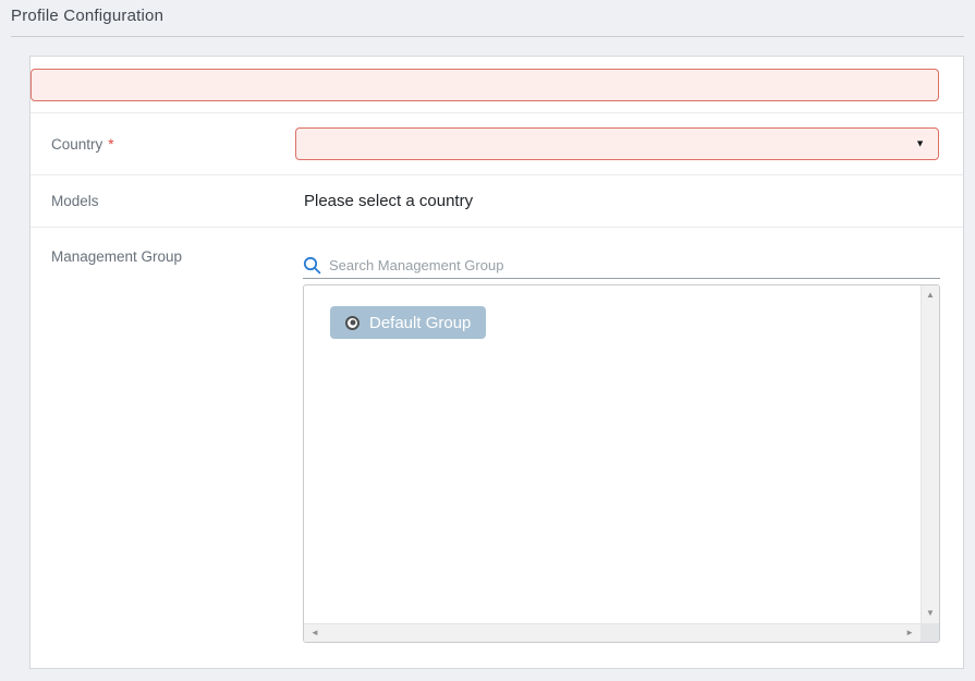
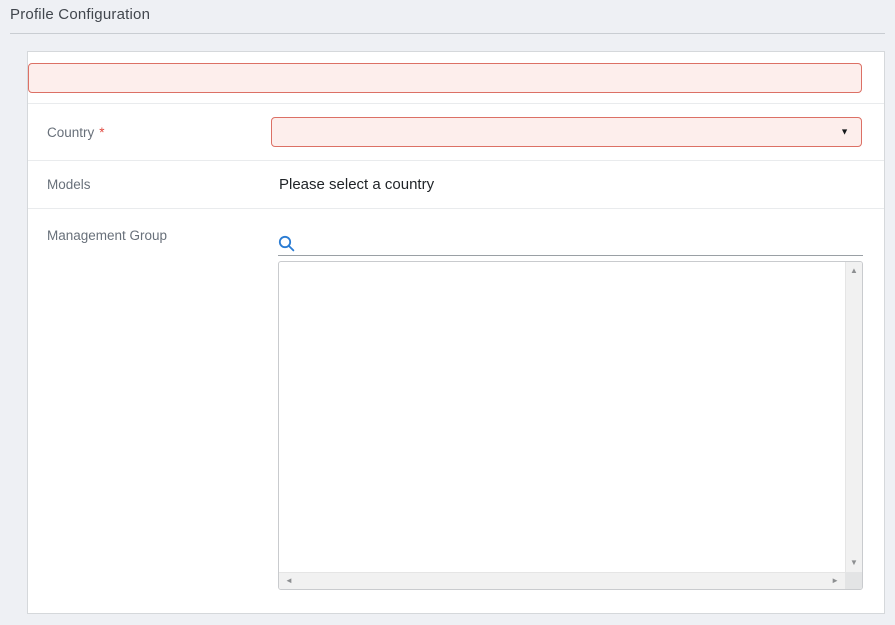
  Profile Configuration
  Country *
  ▼
  Models
  Please select a country
  Management Group
- Search Management Group
- Default Group
  ▲
  ▼
  ◄
  ►
